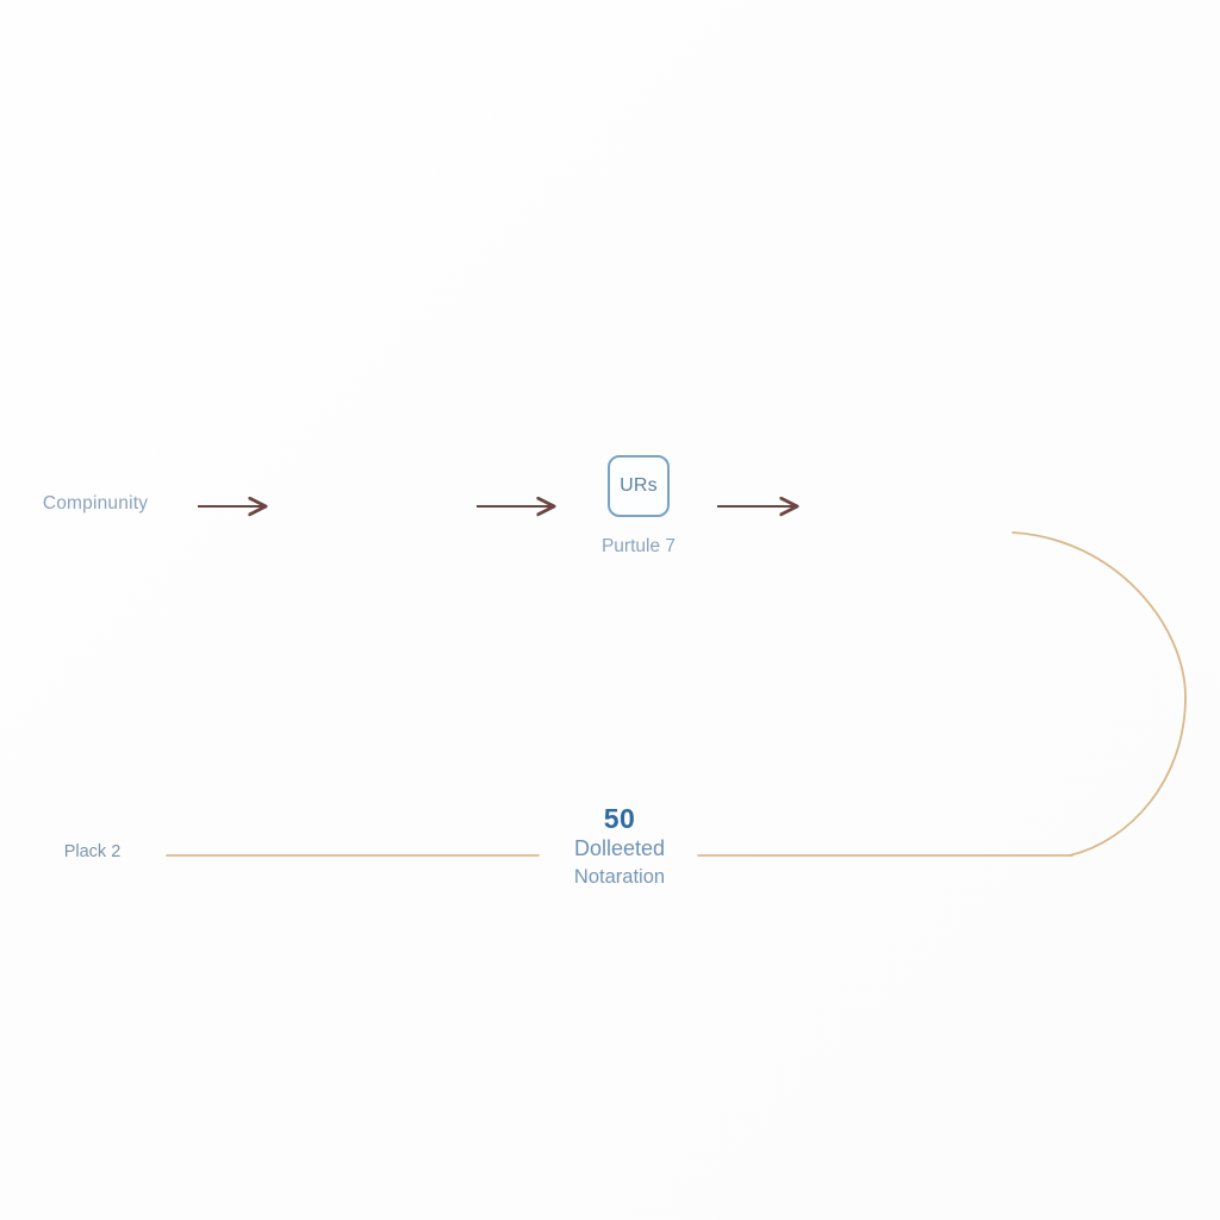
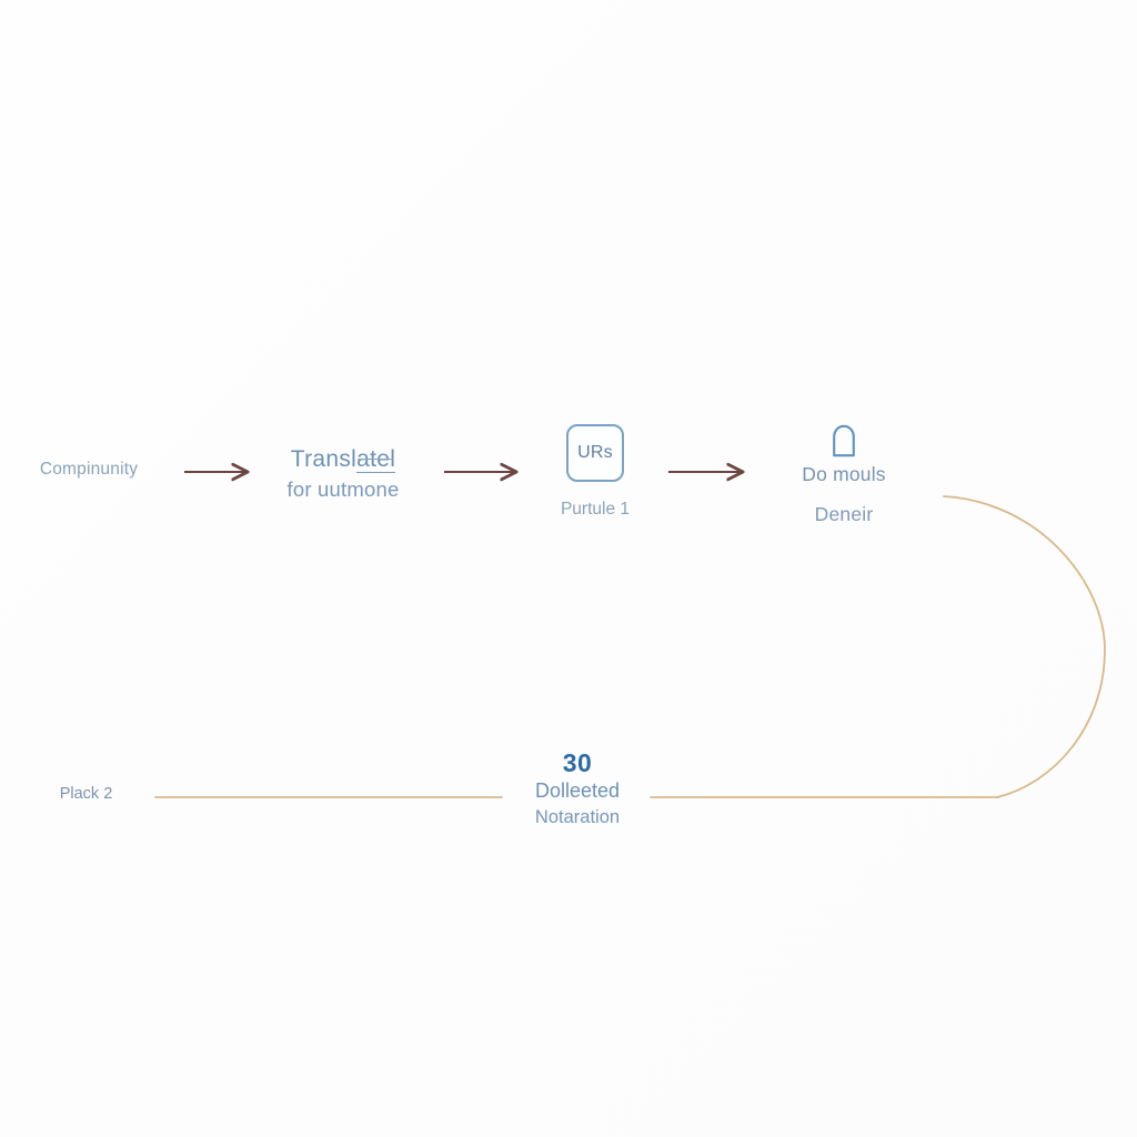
  Compinunity
+ Translatel
+ for uutmone
  URs
- Purtule 7
+ Purtule 1
+ Do mouls
+ Deneir
  Plack 2
- 50
+ 30
  Dolleeted
  Notaration
